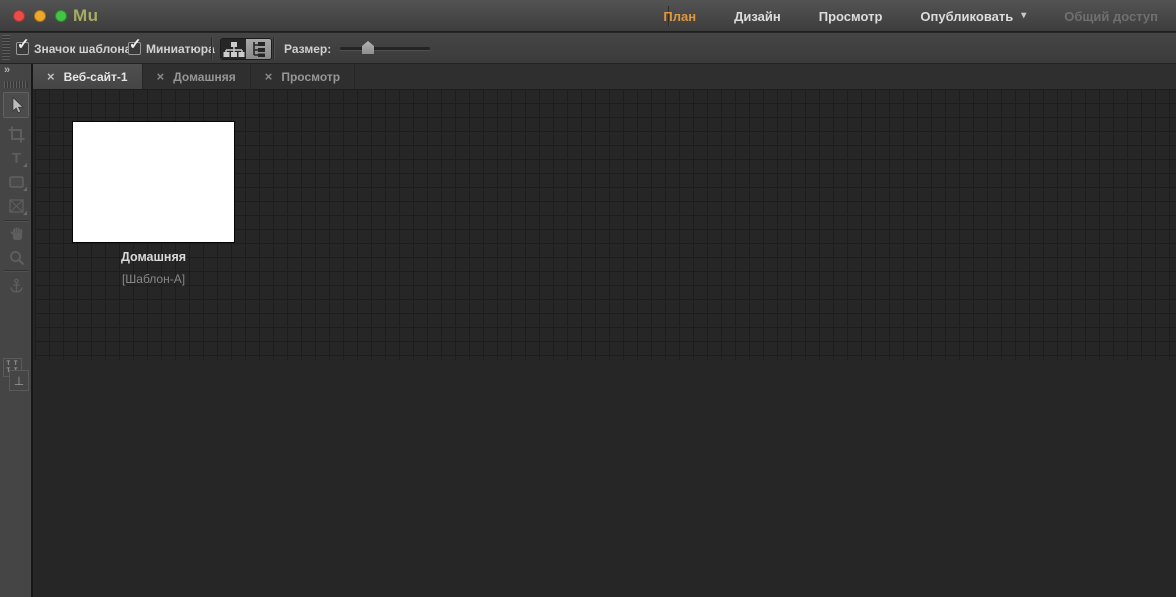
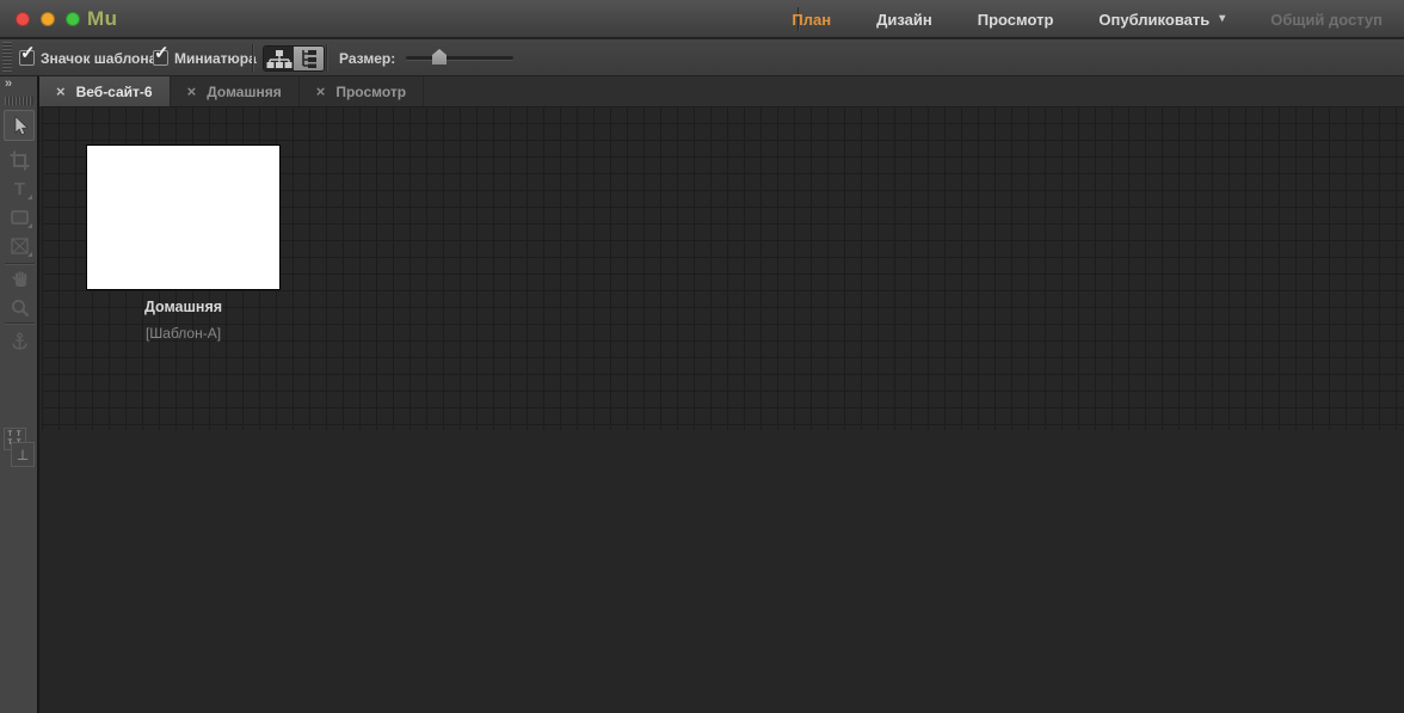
  Mu
  План
  Дизайн
  Просмотр
  Опубликовать
  ▾
  Общий доступ
  ✓
  Значок шаблон
  ✓
  Миниатюр
  Размер:
  ×
- Веб-сайт-1
+ Веб-сайт-6
  ×
  Домашняя
  ×
  Просмотр
  »
  T
  ⊥
  Домашняя
  [Шаблон-А]
